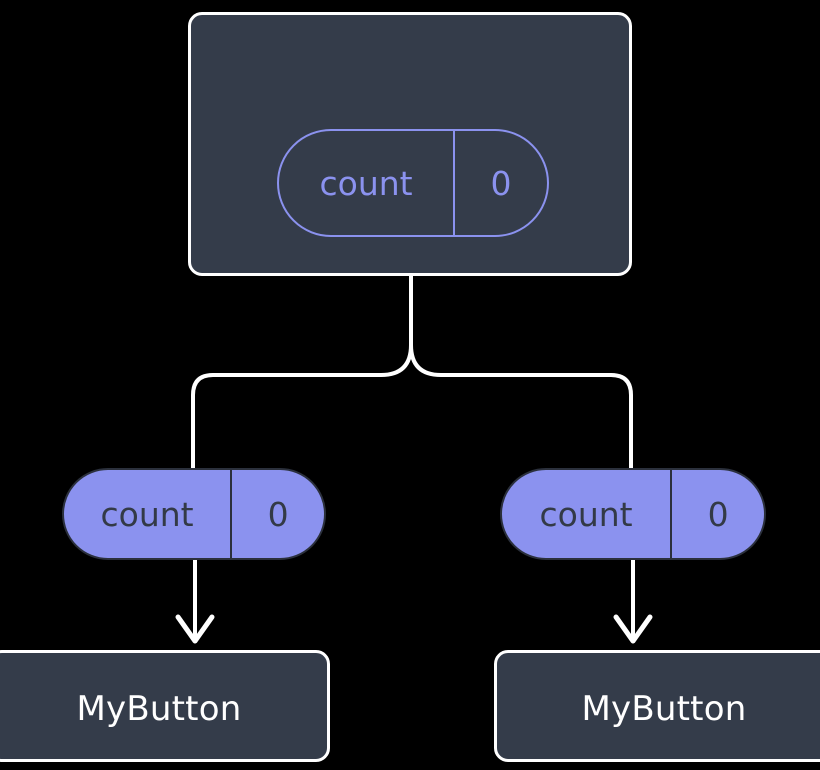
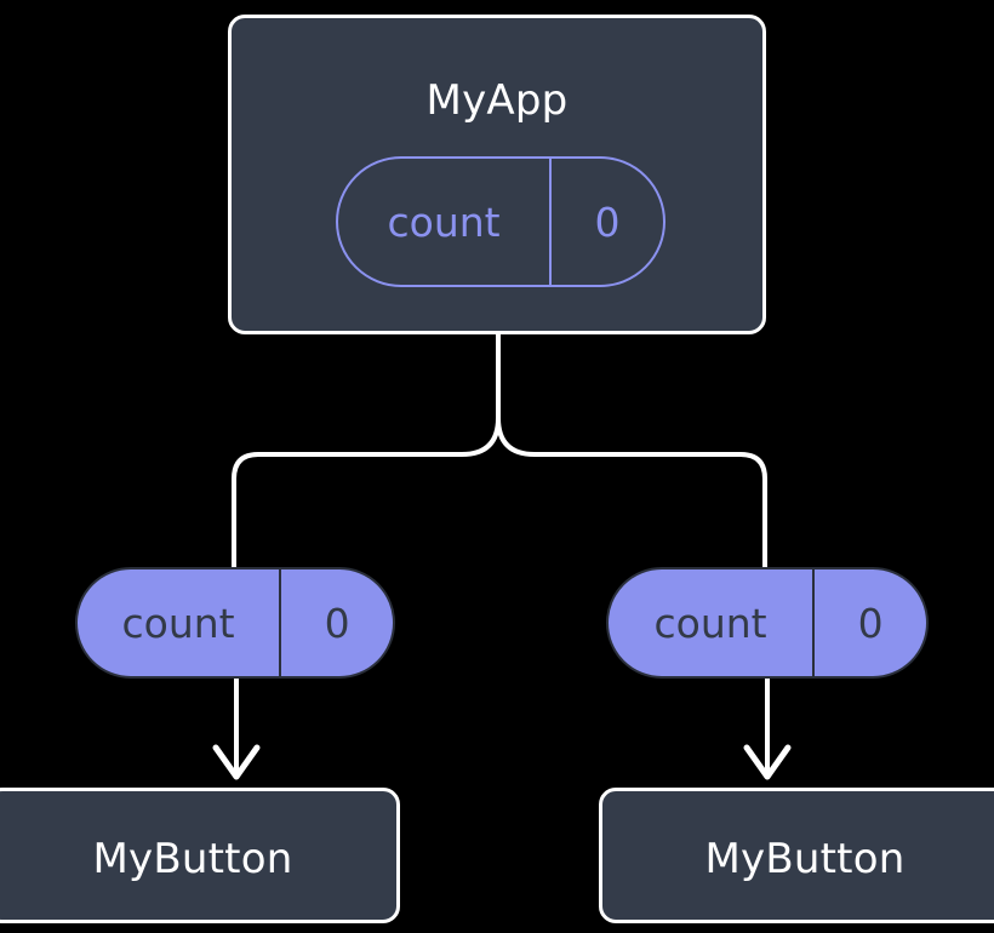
+ MyApp
  count
  0
  count
  0
  count
  0
  MyButton
  MyButton
